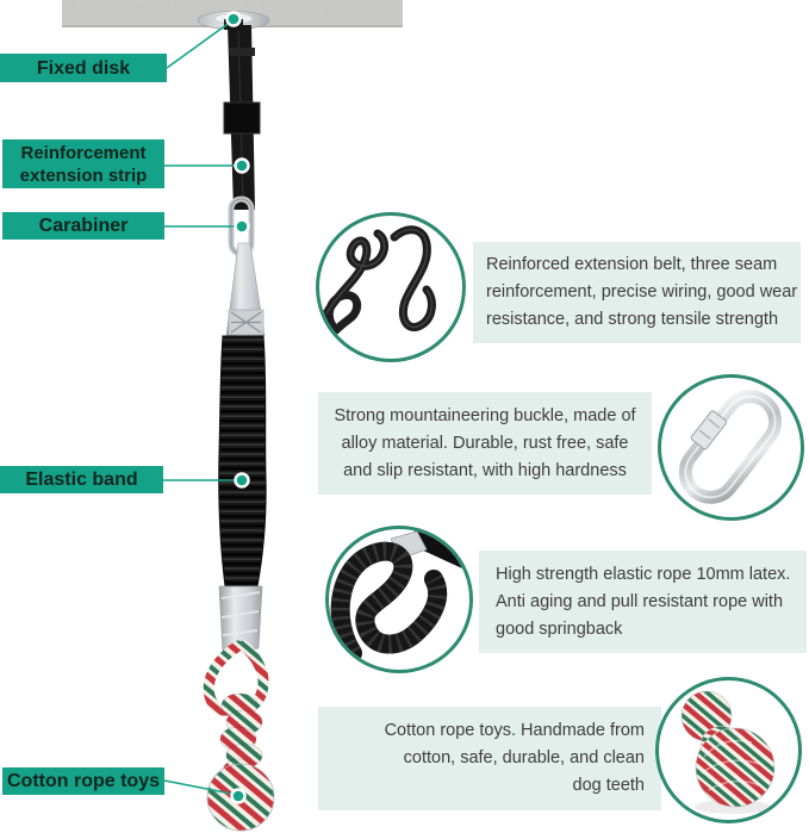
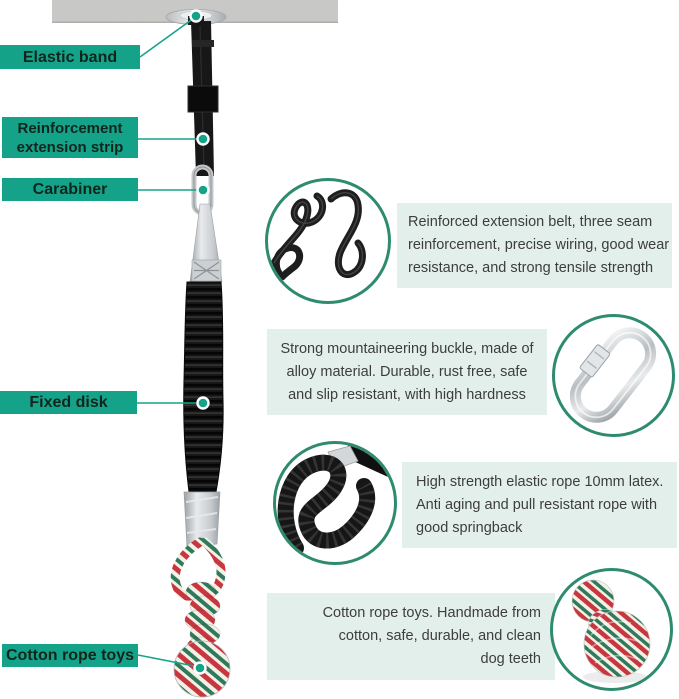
- Fixed disk
+ Elastic band
  Reinforcement extension strip
  Carabiner
- Elastic band
+ Fixed disk
  Cotton rope toys
  Reinforced extension belt, three seam
  reinforcement, precise wiring, good wear
  resistance, and strong tensile strength
  Strong mountaineering buckle, made of
  alloy material. Durable, rust free, safe
  and slip resistant, with high hardness
  High strength elastic rope 10mm latex.
  Anti aging and pull resistant rope with
  good springback
  Cotton rope toys. Handmade from
  cotton, safe, durable, and clean
  dog teeth
